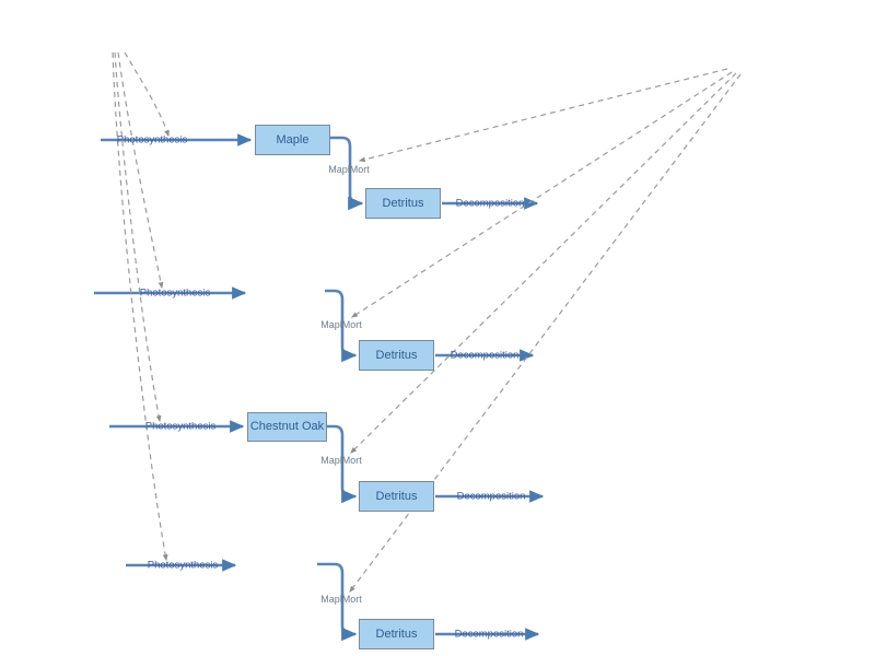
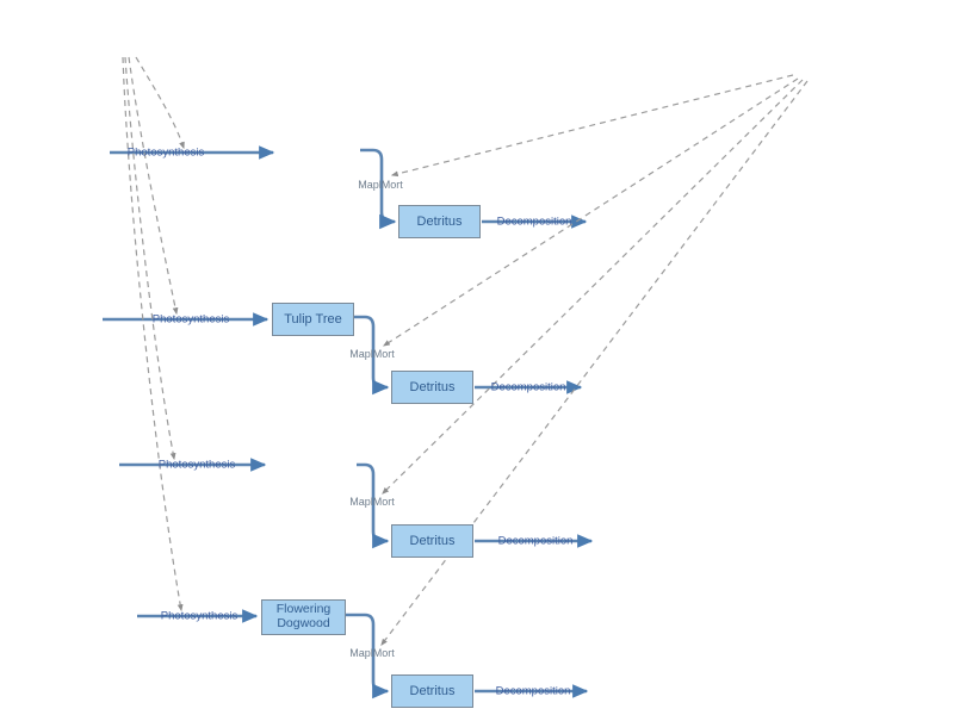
- Maple
  Detritus
  Photosynthesis
  MaplMort
  Decomposition
+ Tulip Tree
  Detritus
  Photosynthesis
  MaplMort
  Decomposition
- Chestnut Oak
  Detritus
  Photosynthesis
  MaplMort
  Decomposition
+ Flowering Dogwood
  Detritus
  Photosynthesis
  MaplMort
  Decomposition
